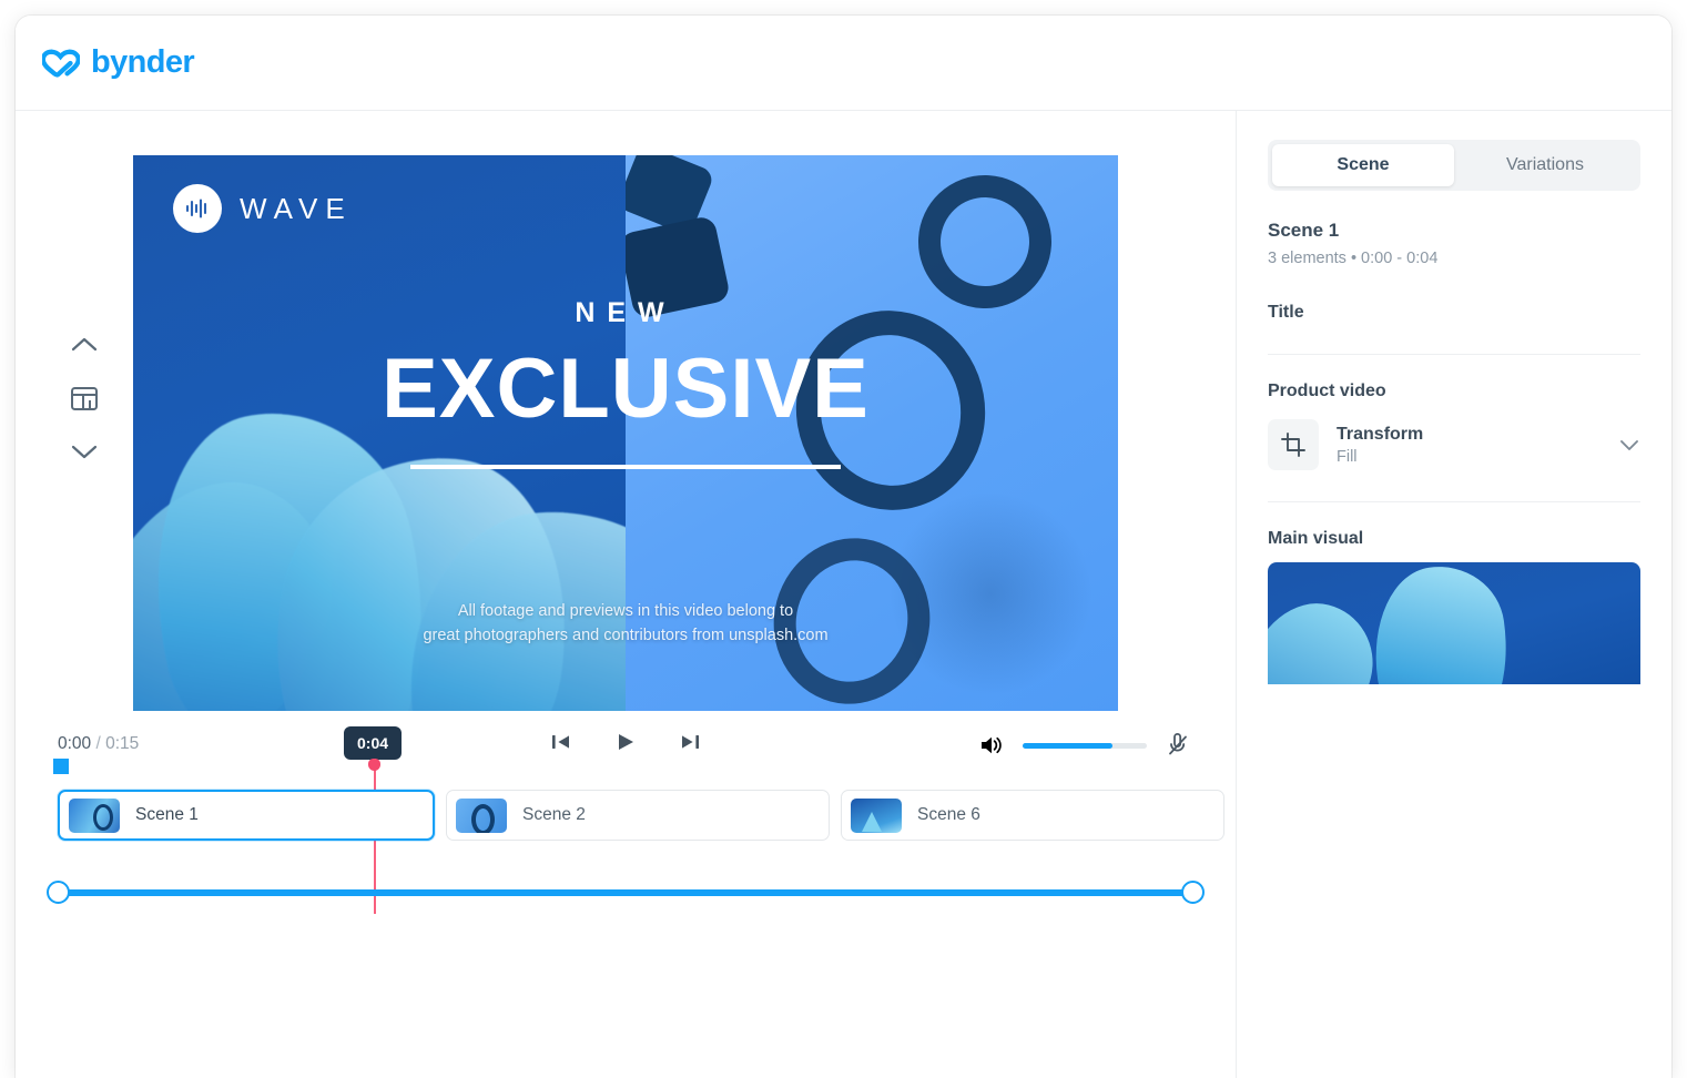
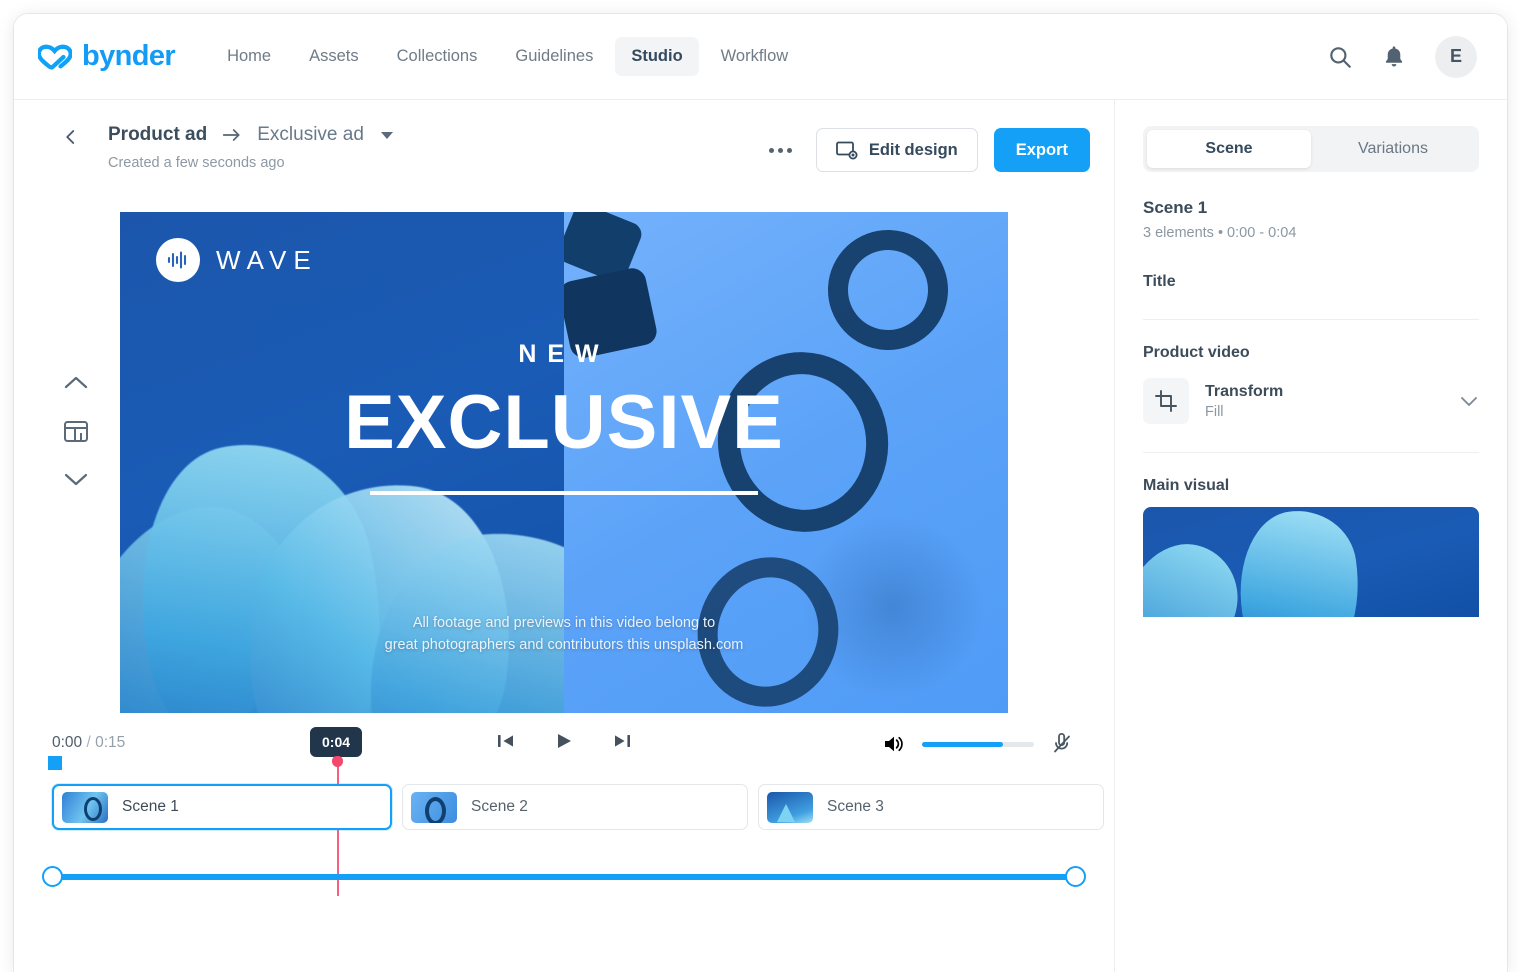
  bynder
+ Home
+ Assets
+ Collections
+ Guidelines
+ Studio
+ Workflow
+ E
+ Product ad
+ Exclusive ad
+ Created a few seconds ago
+ Edit design
+ Export
  WAVE
  NEW
  EXCLUSIVE
  All footage and previews in this video belong to
- great photographers and contributors from unsplash.com
+ great photographers and contributors this unsplash.com
  0:00 / 0:15
  0:04
  Scene 1
  Scene 2
- Scene 6
+ Scene 3
  Scene
  Variations
  Scene 1
  3 elements • 0:00 - 0:04
  Title
  Product video
  Transform
  Fill
  Main visual
